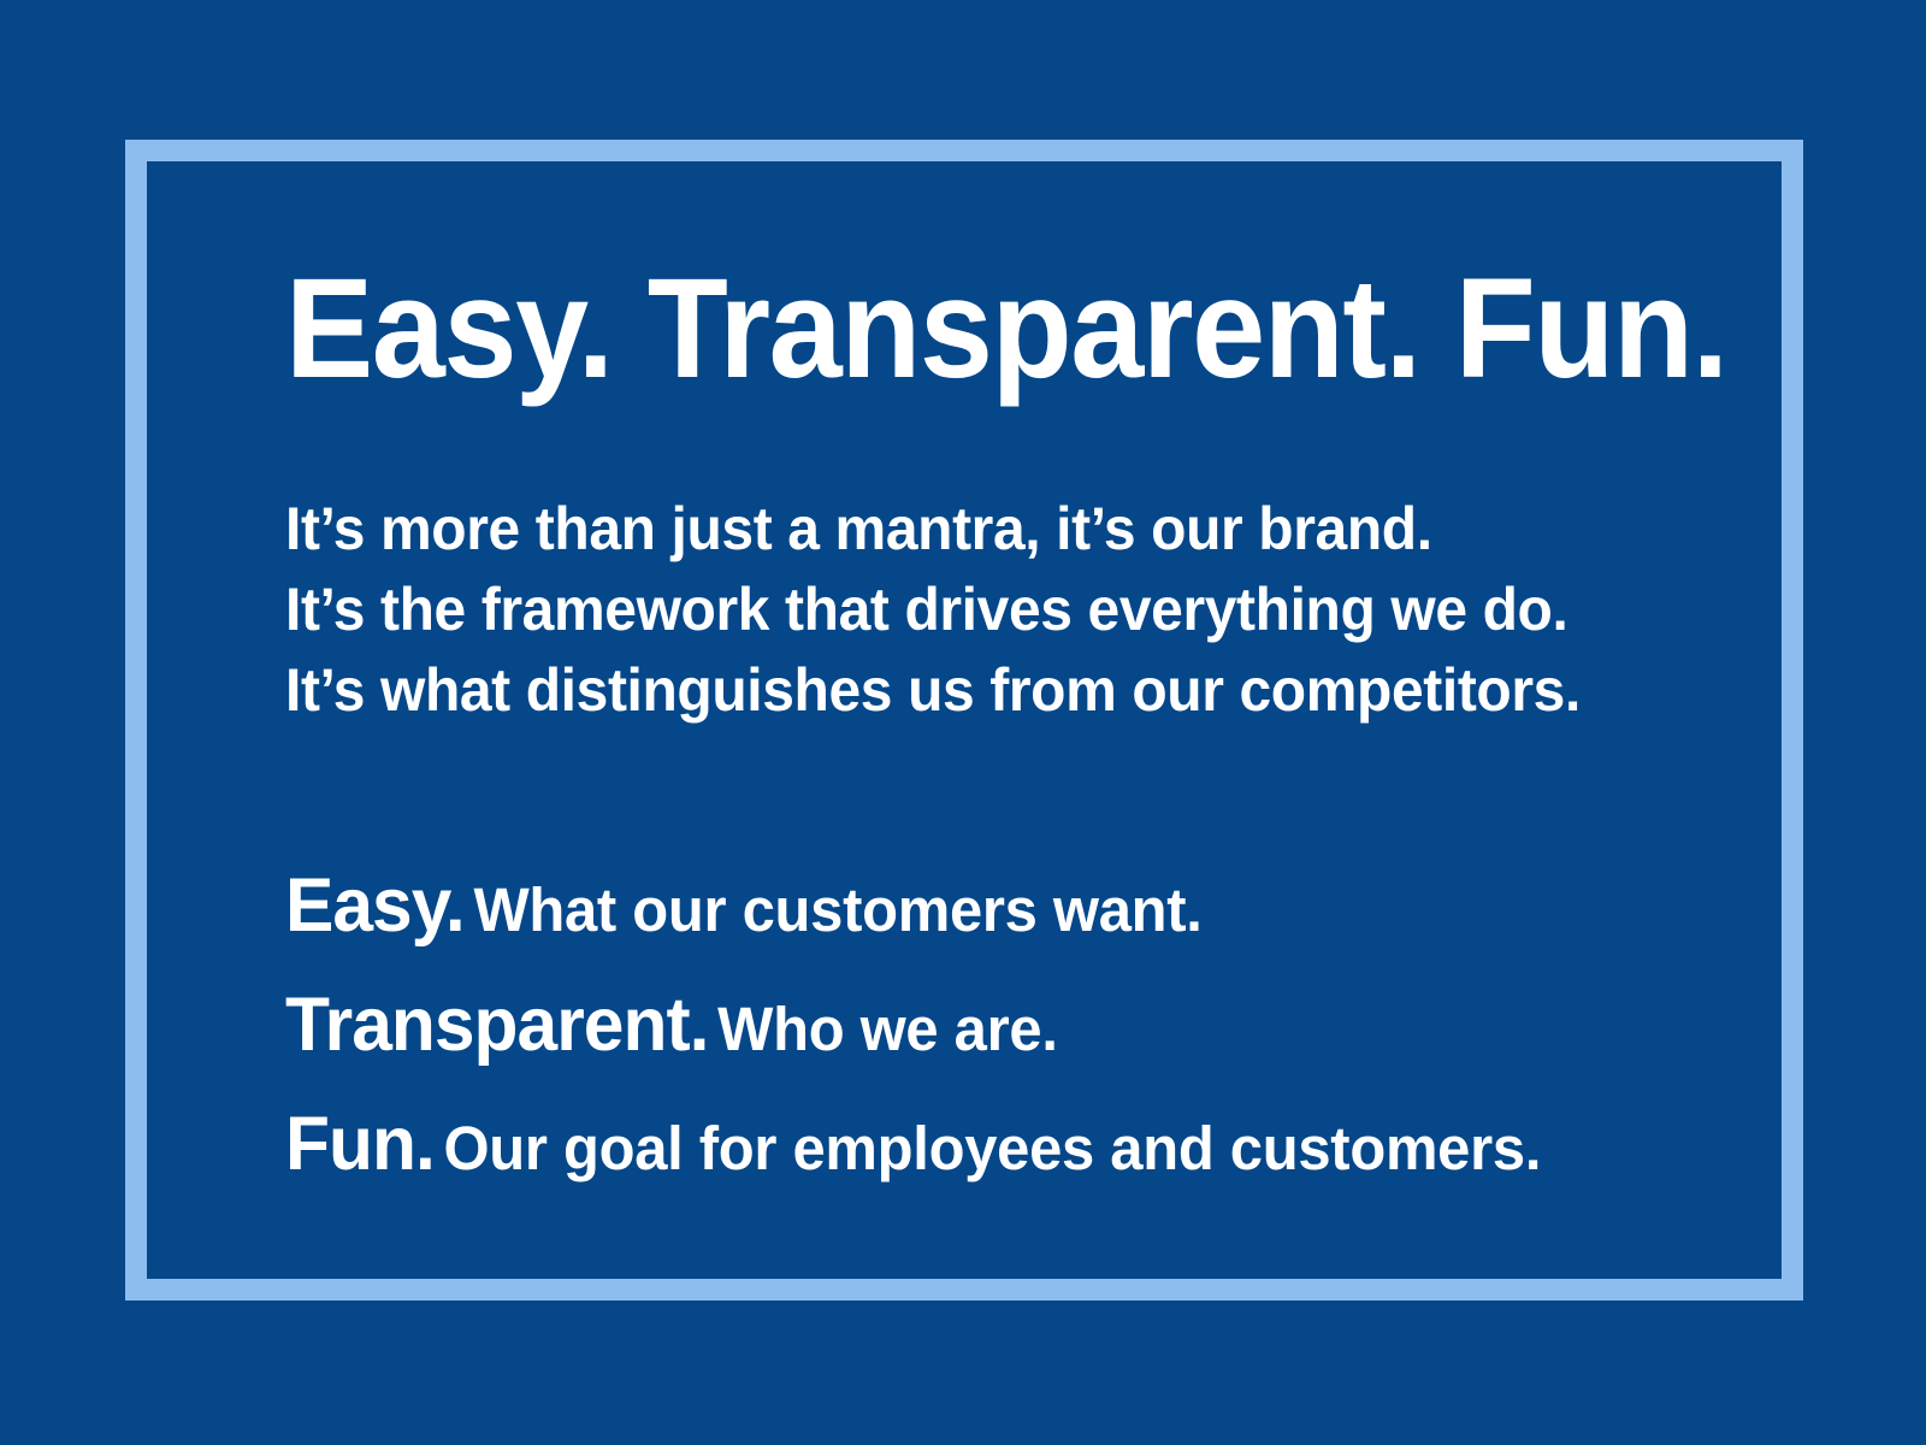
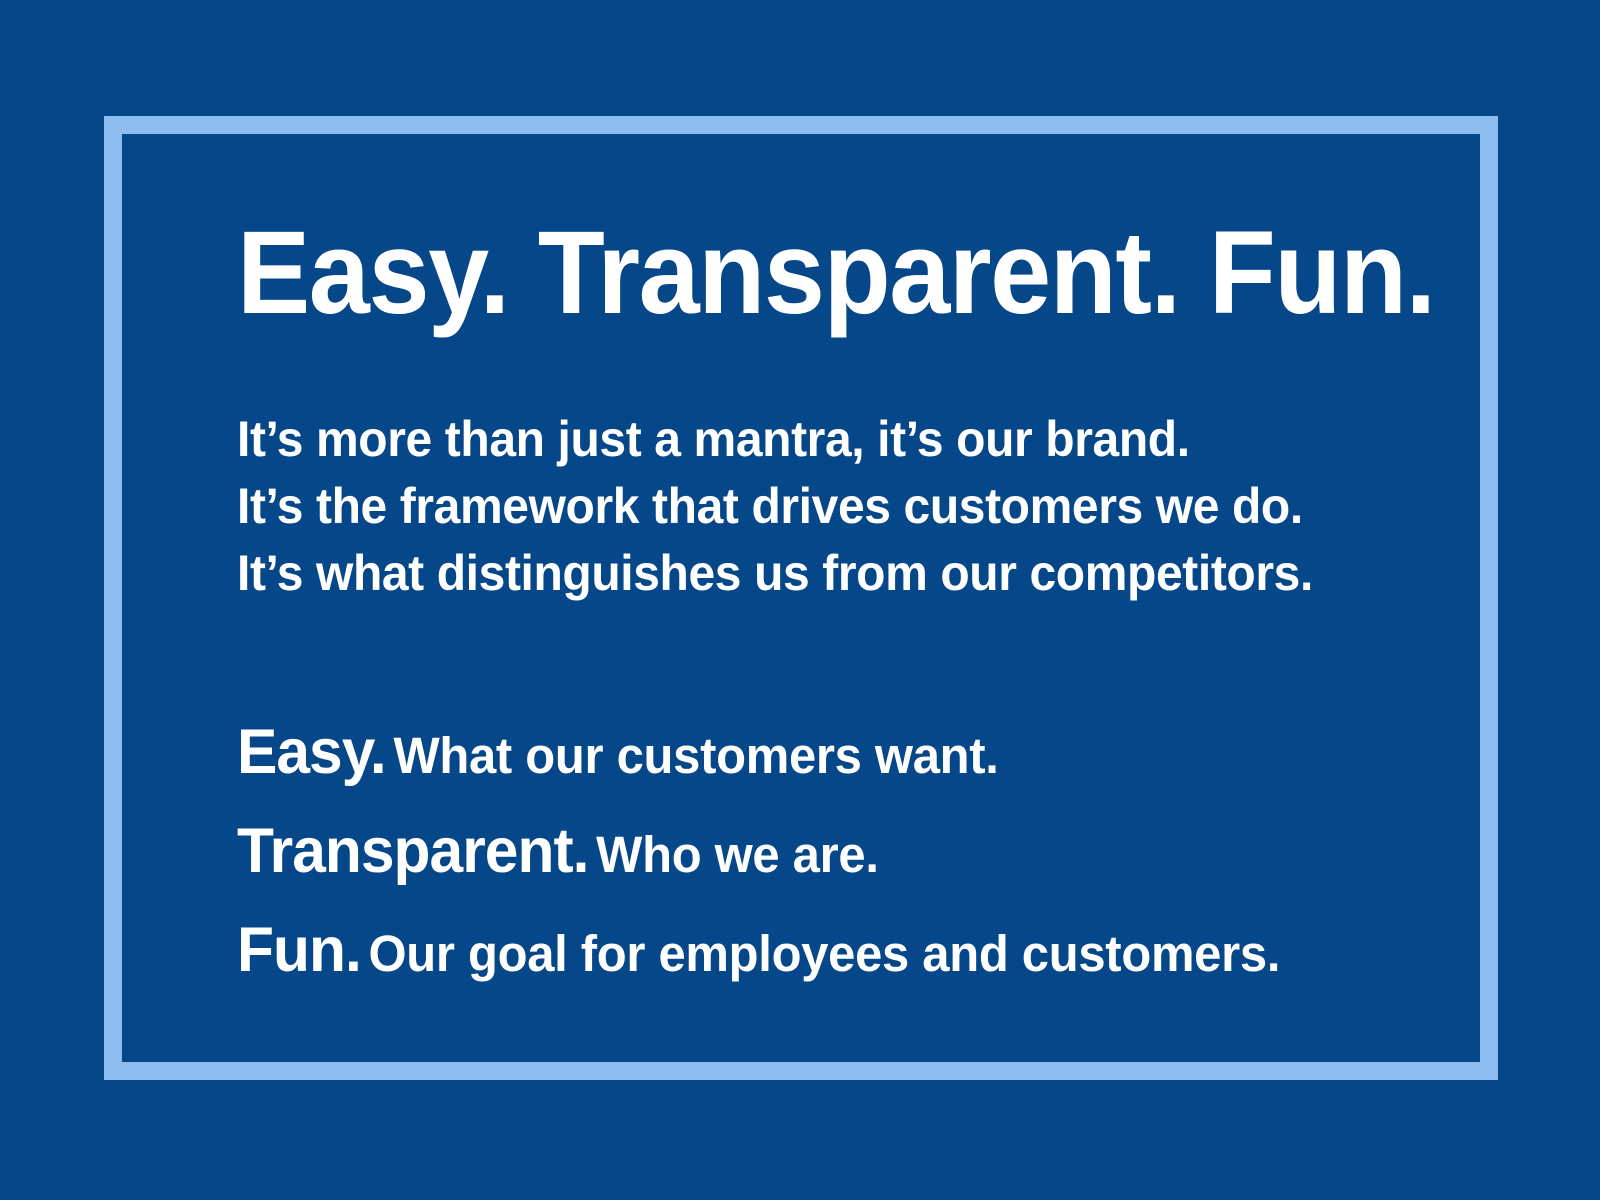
  Easy. Transparent. Fun.
  It’s more than just a mantra, it’s our brand.
- It’s the framework that drives everything we do.
+ It’s the framework that drives customers we do.
  It’s what distinguishes us from our competitors.
  Easy. What our customers want.
  Transparent. Who we are.
  Fun. Our goal for employees and customers.
